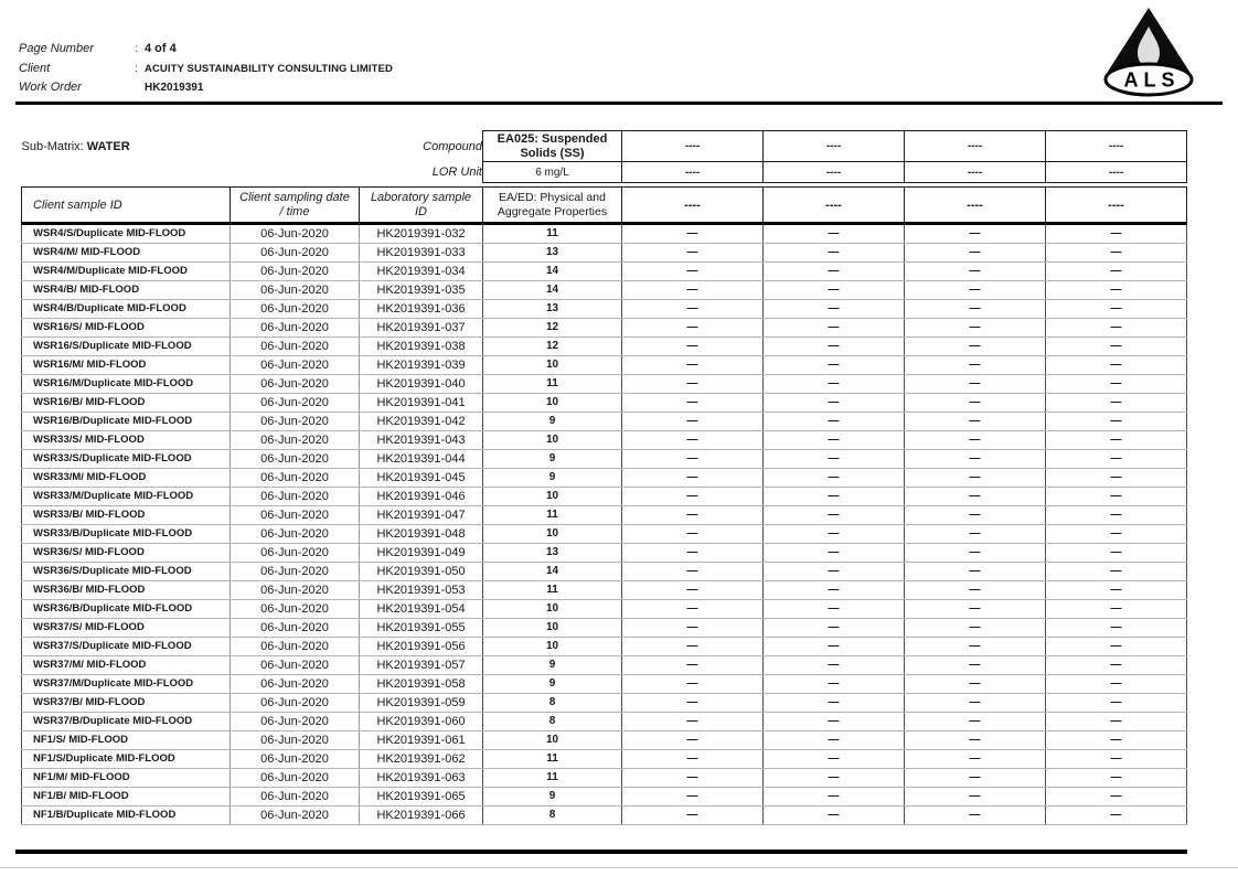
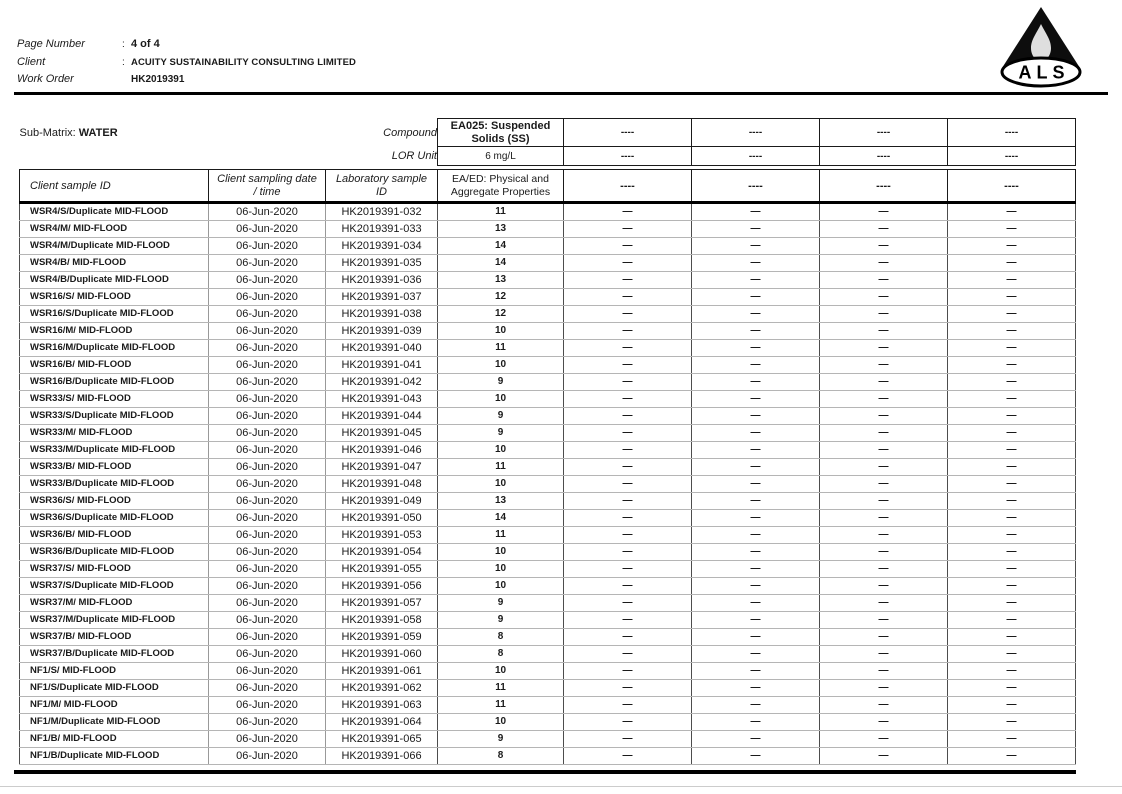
  Page Number
  :
  4 of 4
  Client
  :
  ACUITY SUSTAINABILITY CONSULTING LIMITED
  Work Order
  HK2019391
  ALS
  Sub-Matrix: WATER	Compound	EA025: Suspended Solids (SS)	----	----	----	----
  	LOR Unit	6 mg/L	----	----	----	----
  Client sample ID	Client sampling date / time	Laboratory sample ID	EA/ED: Physical and Aggregate Properties	----	----	----	----
  WSR4/S/Duplicate MID-FLOOD	06-Jun-2020	HK2019391-032	11	—	—	—	—
  WSR4/M/ MID-FLOOD	06-Jun-2020	HK2019391-033	13	—	—	—	—
  WSR4/M/Duplicate MID-FLOOD	06-Jun-2020	HK2019391-034	14	—	—	—	—
  WSR4/B/ MID-FLOOD	06-Jun-2020	HK2019391-035	14	—	—	—	—
  WSR4/B/Duplicate MID-FLOOD	06-Jun-2020	HK2019391-036	13	—	—	—	—
  WSR16/S/ MID-FLOOD	06-Jun-2020	HK2019391-037	12	—	—	—	—
  WSR16/S/Duplicate MID-FLOOD	06-Jun-2020	HK2019391-038	12	—	—	—	—
  WSR16/M/ MID-FLOOD	06-Jun-2020	HK2019391-039	10	—	—	—	—
  WSR16/M/Duplicate MID-FLOOD	06-Jun-2020	HK2019391-040	11	—	—	—	—
  WSR16/B/ MID-FLOOD	06-Jun-2020	HK2019391-041	10	—	—	—	—
  WSR16/B/Duplicate MID-FLOOD	06-Jun-2020	HK2019391-042	9	—	—	—	—
  WSR33/S/ MID-FLOOD	06-Jun-2020	HK2019391-043	10	—	—	—	—
  WSR33/S/Duplicate MID-FLOOD	06-Jun-2020	HK2019391-044	9	—	—	—	—
  WSR33/M/ MID-FLOOD	06-Jun-2020	HK2019391-045	9	—	—	—	—
  WSR33/M/Duplicate MID-FLOOD	06-Jun-2020	HK2019391-046	10	—	—	—	—
  WSR33/B/ MID-FLOOD	06-Jun-2020	HK2019391-047	11	—	—	—	—
  WSR33/B/Duplicate MID-FLOOD	06-Jun-2020	HK2019391-048	10	—	—	—	—
  WSR36/S/ MID-FLOOD	06-Jun-2020	HK2019391-049	13	—	—	—	—
  WSR36/S/Duplicate MID-FLOOD	06-Jun-2020	HK2019391-050	14	—	—	—	—
  WSR36/B/ MID-FLOOD	06-Jun-2020	HK2019391-053	11	—	—	—	—
  WSR36/B/Duplicate MID-FLOOD	06-Jun-2020	HK2019391-054	10	—	—	—	—
  WSR37/S/ MID-FLOOD	06-Jun-2020	HK2019391-055	10	—	—	—	—
  WSR37/S/Duplicate MID-FLOOD	06-Jun-2020	HK2019391-056	10	—	—	—	—
  WSR37/M/ MID-FLOOD	06-Jun-2020	HK2019391-057	9	—	—	—	—
  WSR37/M/Duplicate MID-FLOOD	06-Jun-2020	HK2019391-058	9	—	—	—	—
  WSR37/B/ MID-FLOOD	06-Jun-2020	HK2019391-059	8	—	—	—	—
  WSR37/B/Duplicate MID-FLOOD	06-Jun-2020	HK2019391-060	8	—	—	—	—
  NF1/S/ MID-FLOOD	06-Jun-2020	HK2019391-061	10	—	—	—	—
  NF1/S/Duplicate MID-FLOOD	06-Jun-2020	HK2019391-062	11	—	—	—	—
  NF1/M/ MID-FLOOD	06-Jun-2020	HK2019391-063	11	—	—	—	—
+ NF1/M/Duplicate MID-FLOOD	06-Jun-2020	HK2019391-064	10	—	—	—	—
  NF1/B/ MID-FLOOD	06-Jun-2020	HK2019391-065	9	—	—	—	—
  NF1/B/Duplicate MID-FLOOD	06-Jun-2020	HK2019391-066	8	—	—	—	—
